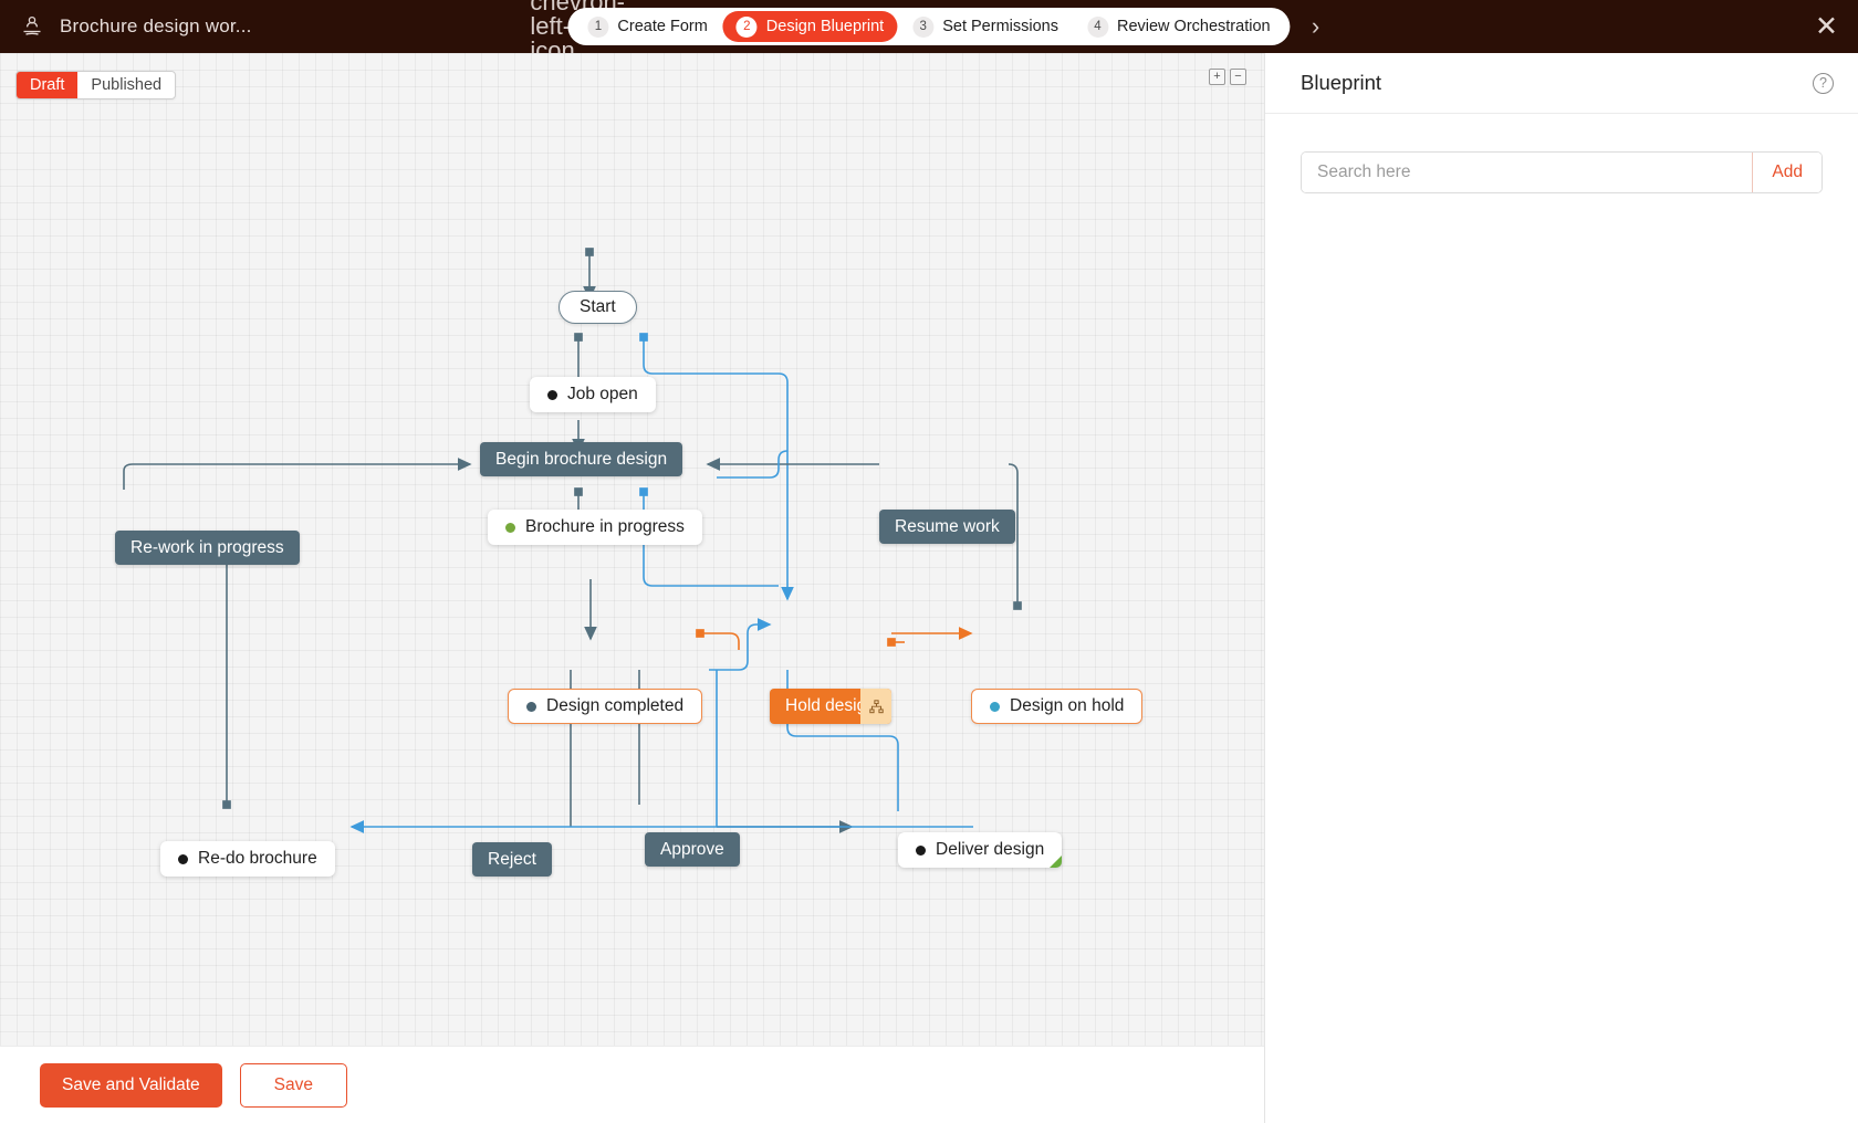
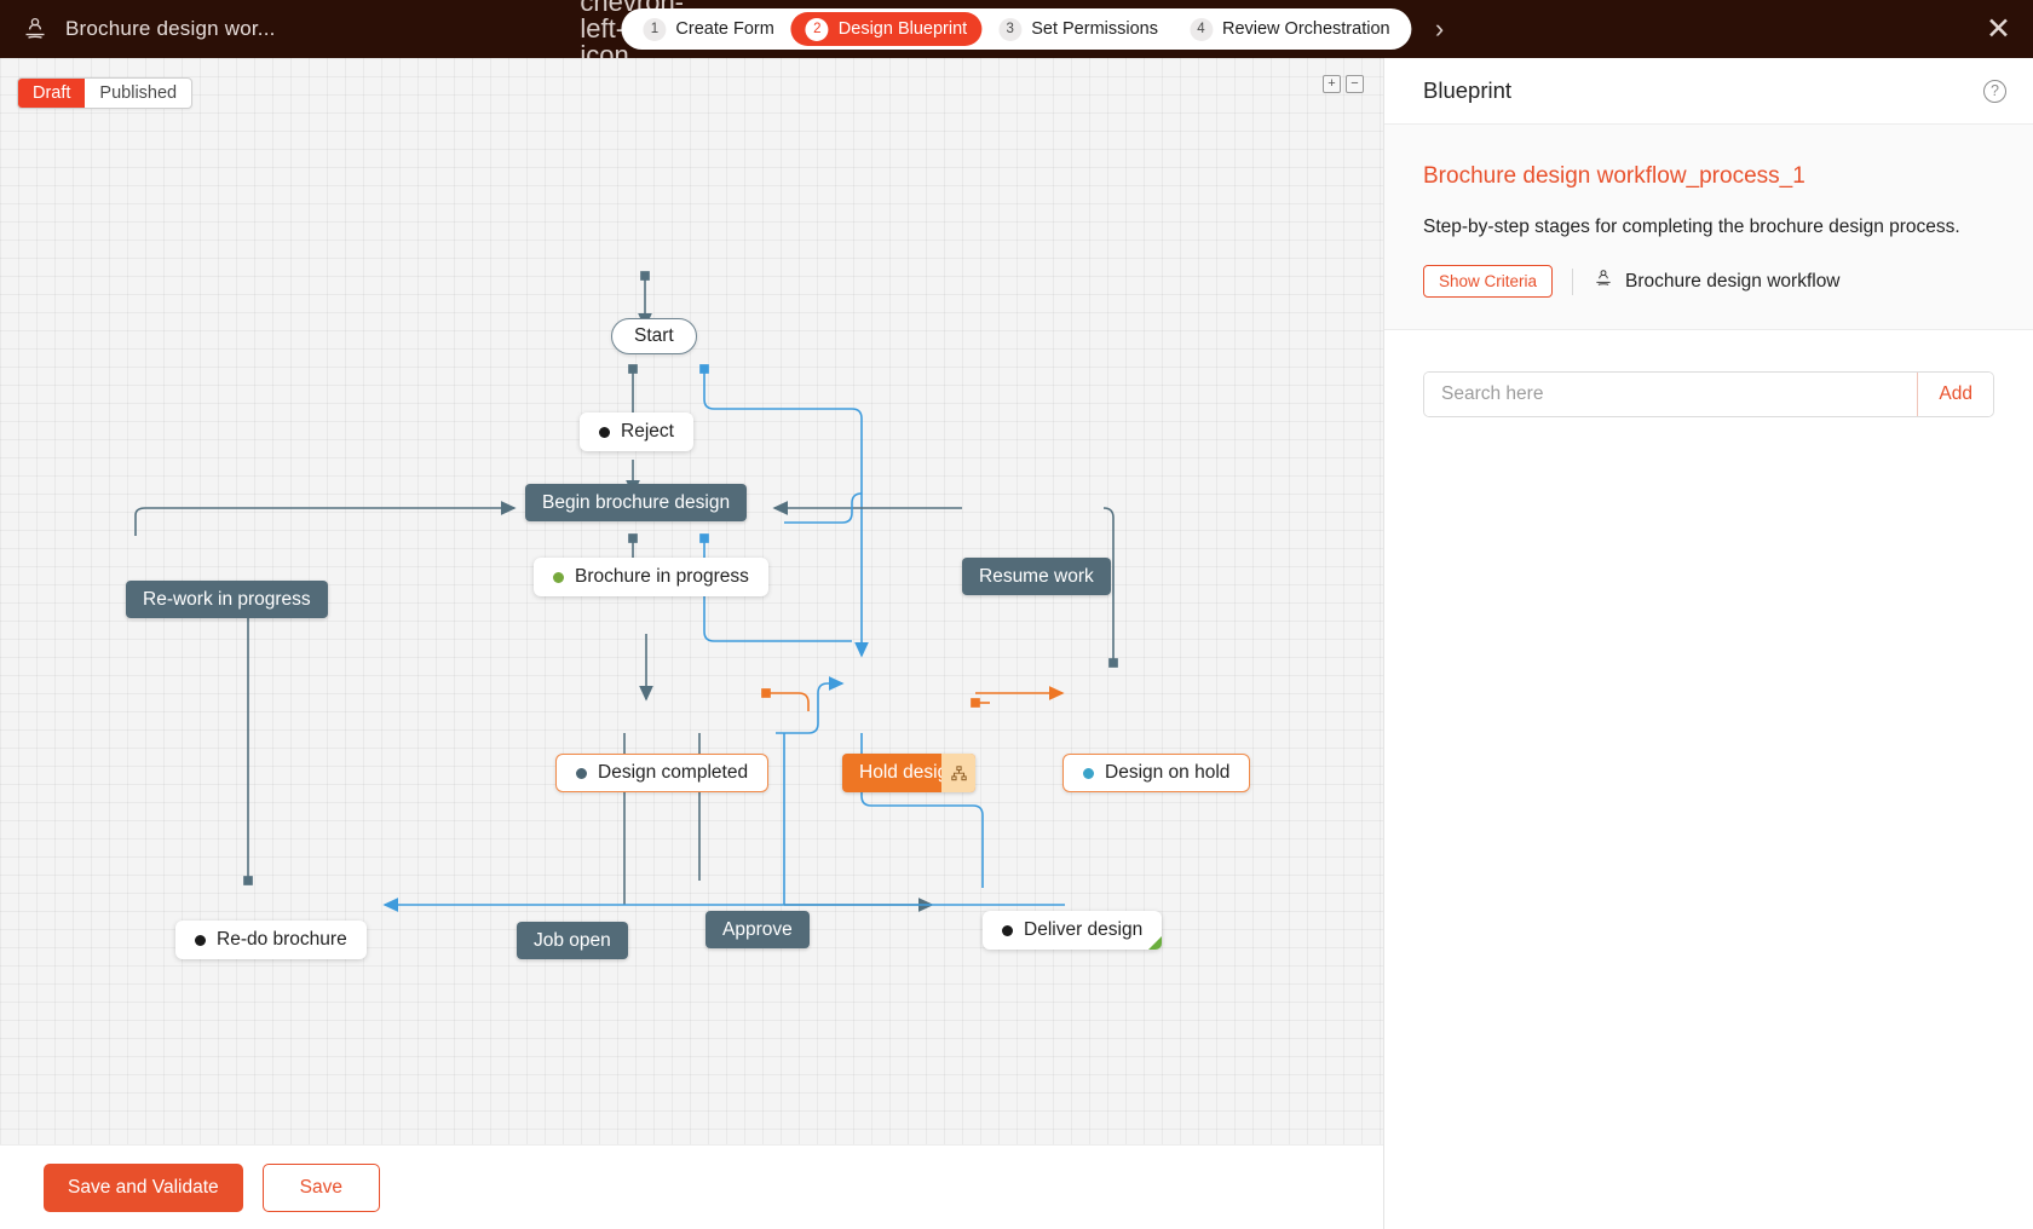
  Brochure design wor...
  chevron-lefticon
  1
  Create Form
  2
  Design Blueprint
  3
  Set Permissions
  4
  Review Orchestration
  ›
  ✕
  Draft
  Published
  +
  −
  Start
- Job open
+ Reject
  Begin brochure design
  Brochure in progress
  Re-work in progress
  Resume work
  Design completed
  Hold desi
  Design on hold
  Re-do brochure
- Reject
+ Job open
  Approve
  Deliver design
  Save and Validate
  Save
  Blueprint
  ?
+ Brochure design workflow_process_1
+ Step-by-step stages for completing the brochure design process.
+ Show Criteria
+ Brochure design workflow
  Search here
  Add
